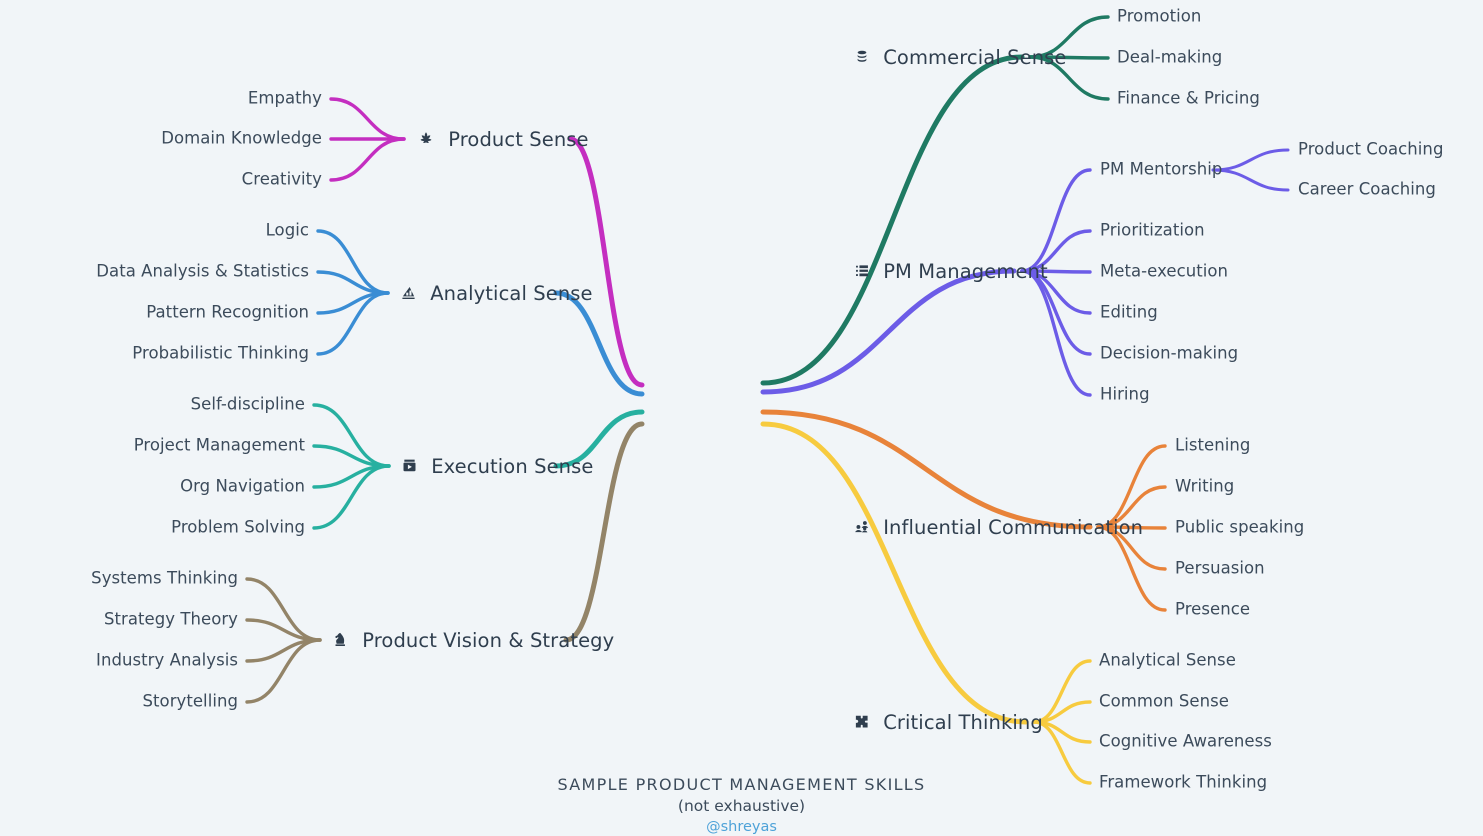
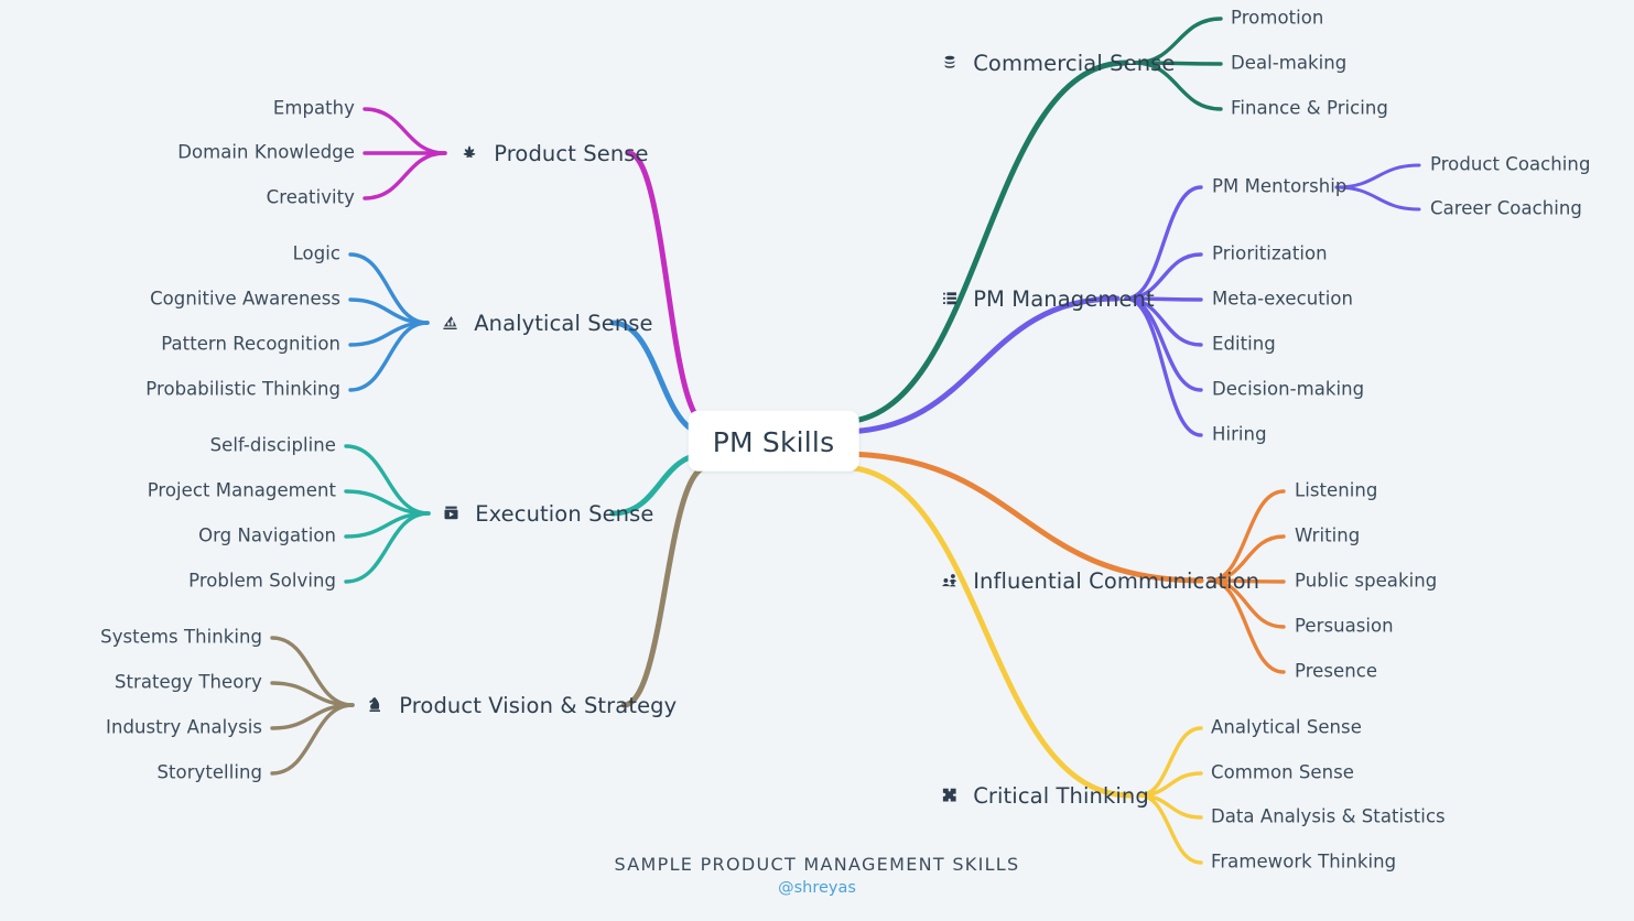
+ PM Skills
  Product Sense
  Empathy
  Domain Knowledge
  Creativity
  Analytical Sense
  Logic
- Data Analysis & Statistics
+ Cognitive Awareness
  Pattern Recognition
  Probabilistic Thinking
  Execution Sense
  Self-discipline
  Project Management
  Org Navigation
  Problem Solving
  Product Vision & Strategy
  Systems Thinking
  Strategy Theory
  Industry Analysis
  Storytelling
  Commercial Sense
  Promotion
  Deal-making
  Finance & Pricing
  PM Management
  PM Mentorship
  Product Coaching
  Career Coaching
  Prioritization
  Meta-execution
  Editing
  Decision-making
  Hiring
  Influential Communication
  Listening
  Writing
  Public speaking
  Persuasion
  Presence
  Critical Thinking
  Analytical Sense
  Common Sense
- Cognitive Awareness
+ Data Analysis & Statistics
  Framework Thinking
  SAMPLE PRODUCT MANAGEMENT SKILLS
- (not exhaustive)
  @shreyas
